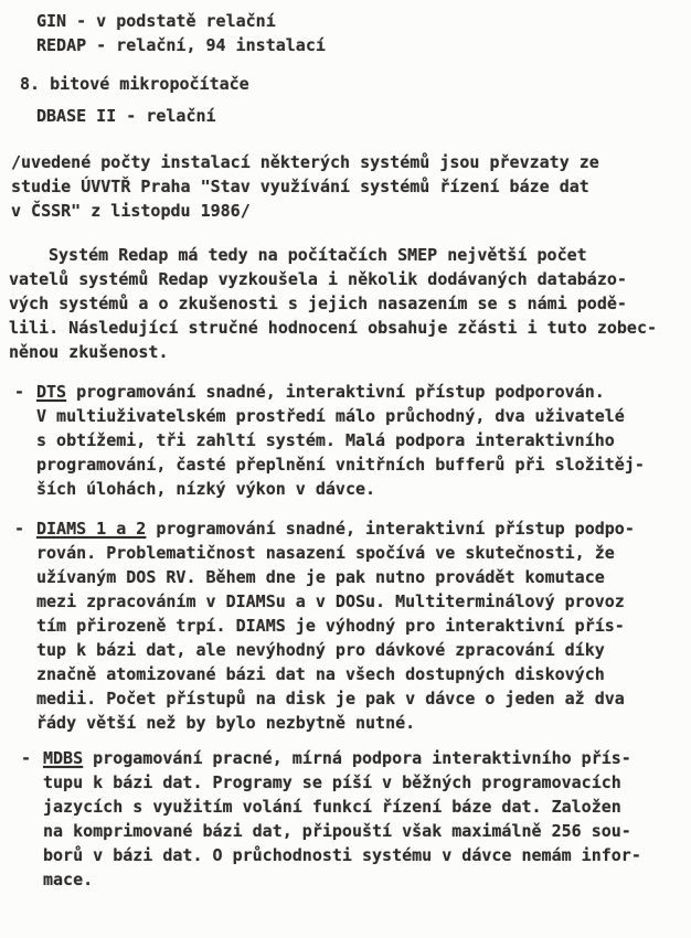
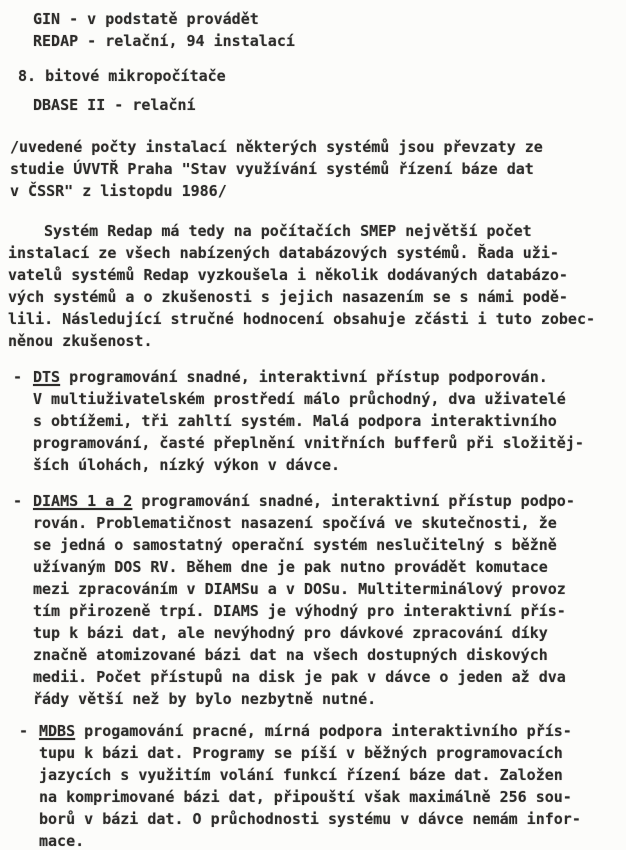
- GIN - v podstatě relační
+ GIN - v podstatě provádět
  REDAP - relační, 94 instalací
  8. bitové mikropočítače
  DBASE II - relační
  /uvedené počty instalací některých systémů jsou převzaty ze
  studie ÚVVTŘ Praha "Stav využívání systémů řízení báze dat
  v ČSSR" z listopdu 1986/
  Systém Redap má tedy na počítačích SMEP největší počet
+ instalací ze všech nabízených databázových systémů. Řada uži-
  vatelů systémů Redap vyzkoušela i několik dodávaných databázo-
  vých systémů a o zkušenosti s jejich nasazením se s námi podě-
  lili. Následující stručné hodnocení obsahuje zčásti i tuto zobec-
  něnou zkušenost.
  - DTS programování snadné, interaktivní přístup podporován.
  V multiuživatelském prostředí málo průchodný, dva uživatelé
  s obtížemi, tři zahltí systém. Malá podpora interaktivního
  programování, časté přeplnění vnitřních bufferů při složitěj-
  ších úlohách, nízký výkon v dávce.
  - DIAMS 1 a 2 programování snadné, interaktivní přístup podpo-
  rován. Problematičnost nasazení spočívá ve skutečnosti, že
+ se jedná o samostatný operační systém neslučitelný s běžně
  užívaným DOS RV. Během dne je pak nutno provádět komutace
  mezi zpracováním v DIAMSu a v DOSu. Multiterminálový provoz
  tím přirozeně trpí. DIAMS je výhodný pro interaktivní přís-
  tup k bázi dat, ale nevýhodný pro dávkové zpracování díky
  značně atomizované bázi dat na všech dostupných diskových
  medii. Počet přístupů na disk je pak v dávce o jeden až dva
  řády větší než by bylo nezbytně nutné.
  - MDBS progamování pracné, mírná podpora interaktivního přís-
  tupu k bázi dat. Programy se píší v běžných programovacích
  jazycích s využitím volání funkcí řízení báze dat. Založen
  na komprimované bázi dat, připouští však maximálně 256 sou-
  borů v bázi dat. O průchodnosti systému v dávce nemám infor-
  mace.
